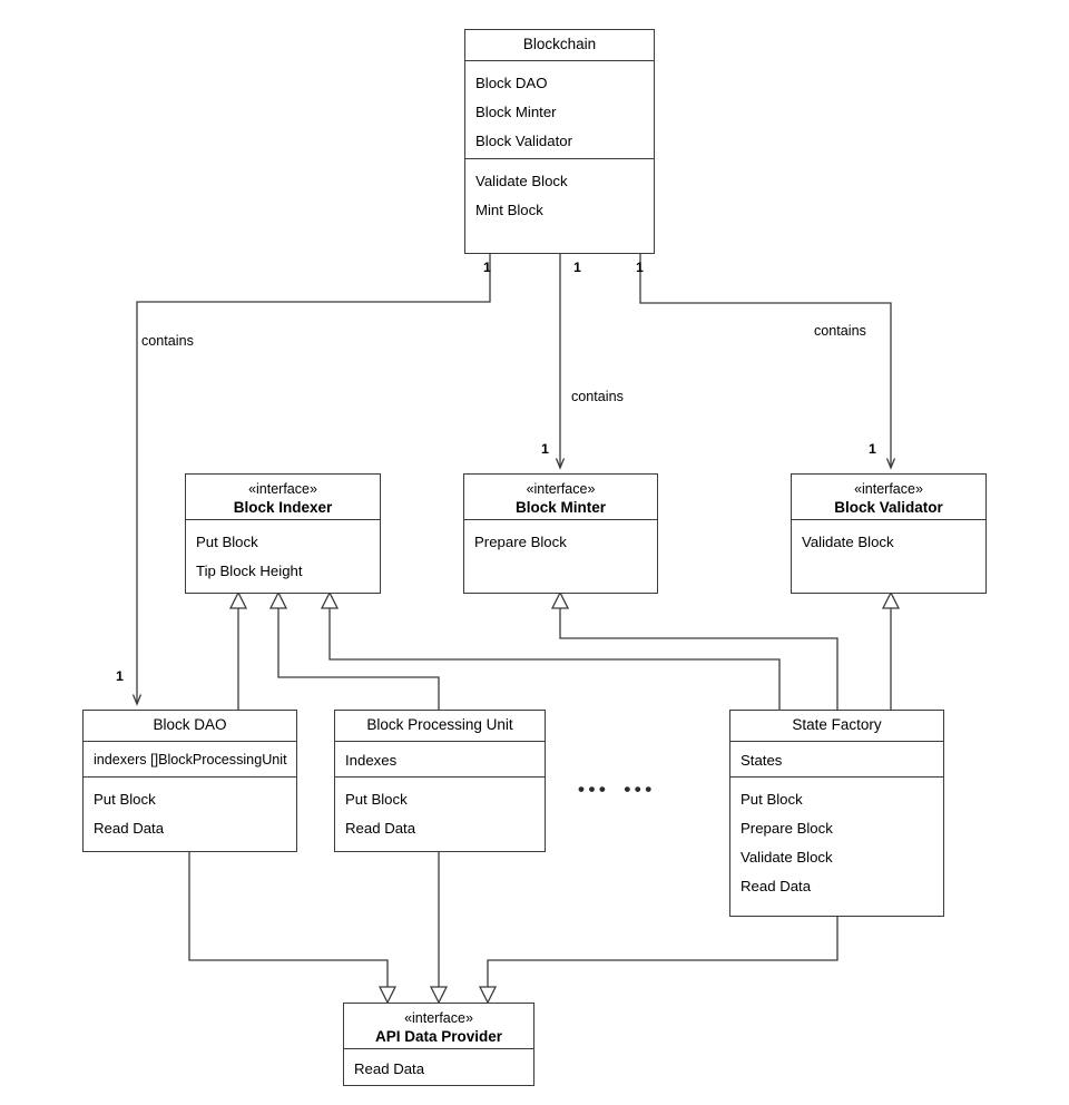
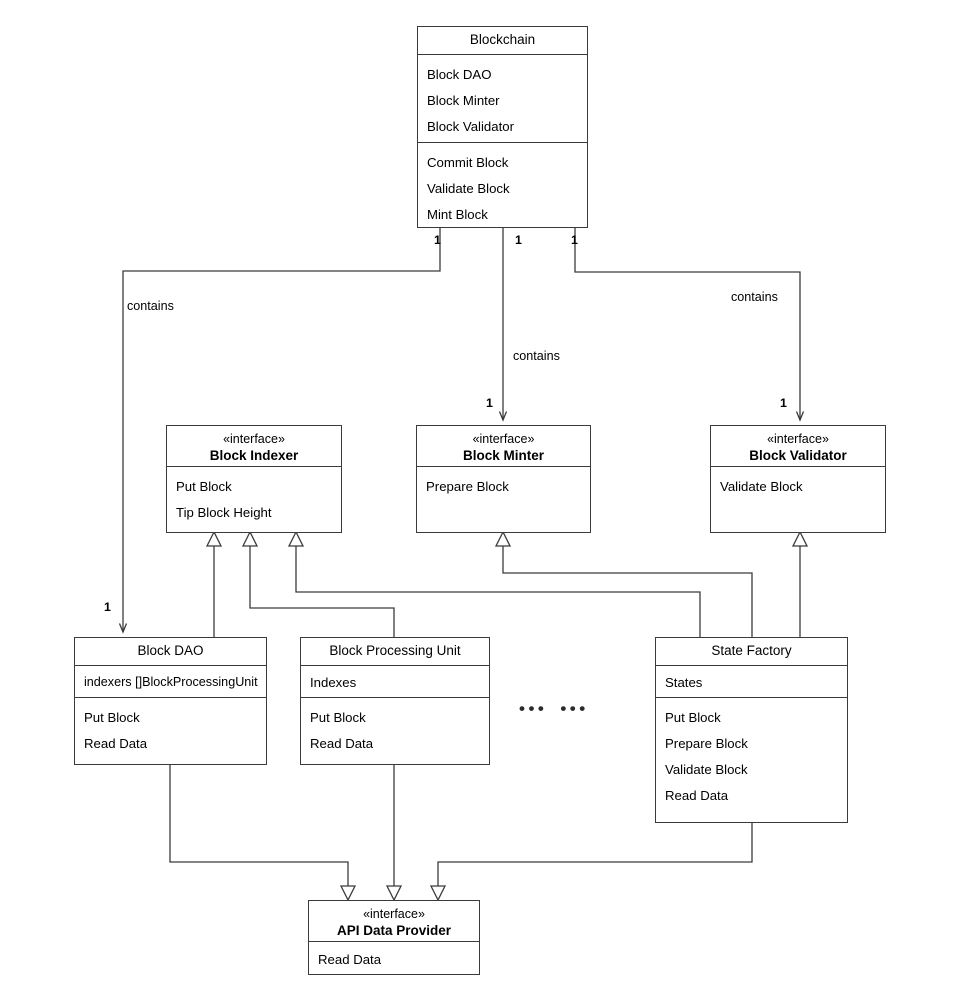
  Blockchain
  Block DAO
  Block Minter
  Block Validator
+ Commit Block
  Validate Block
  Mint Block
  «interface»
  Block Indexer
  Put Block
  Tip Block Height
  «interface»
  Block Minter
  Prepare Block
  «interface»
  Block Validator
  Validate Block
  Block DAO
  indexers []BlockProcessingUnit
  Put Block
  Read Data
  Block Processing Unit
  Indexes
  Put Block
  Read Data
  State Factory
  States
  Put Block
  Prepare Block
  Validate Block
  Read Data
  «interface»
  API Data Provider
  Read Data
  contains
  contains
  contains
  1
  1
  1
  1
  1
  1
  •••
  •••
